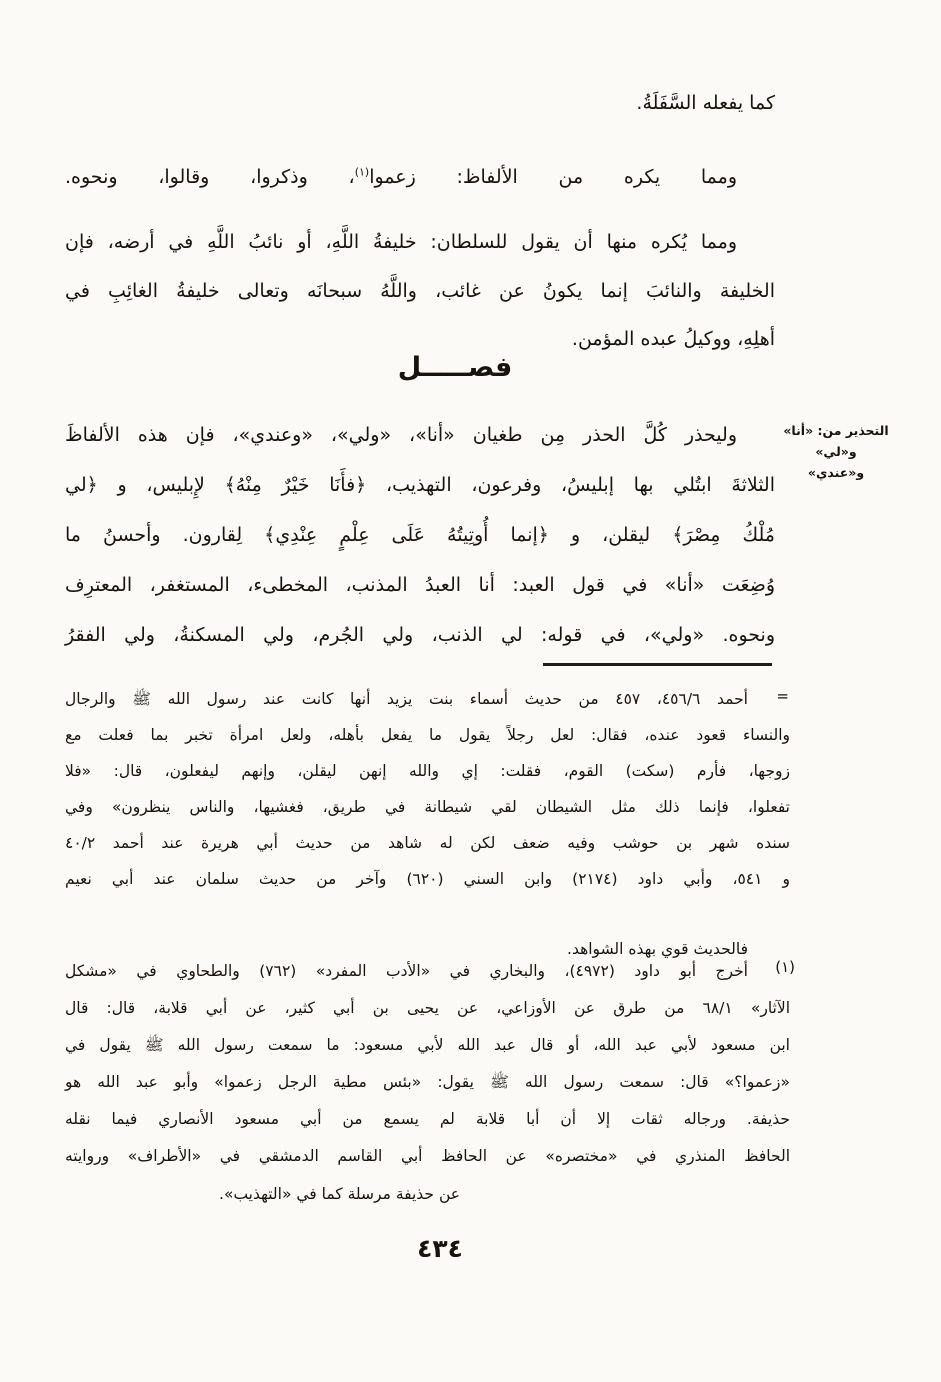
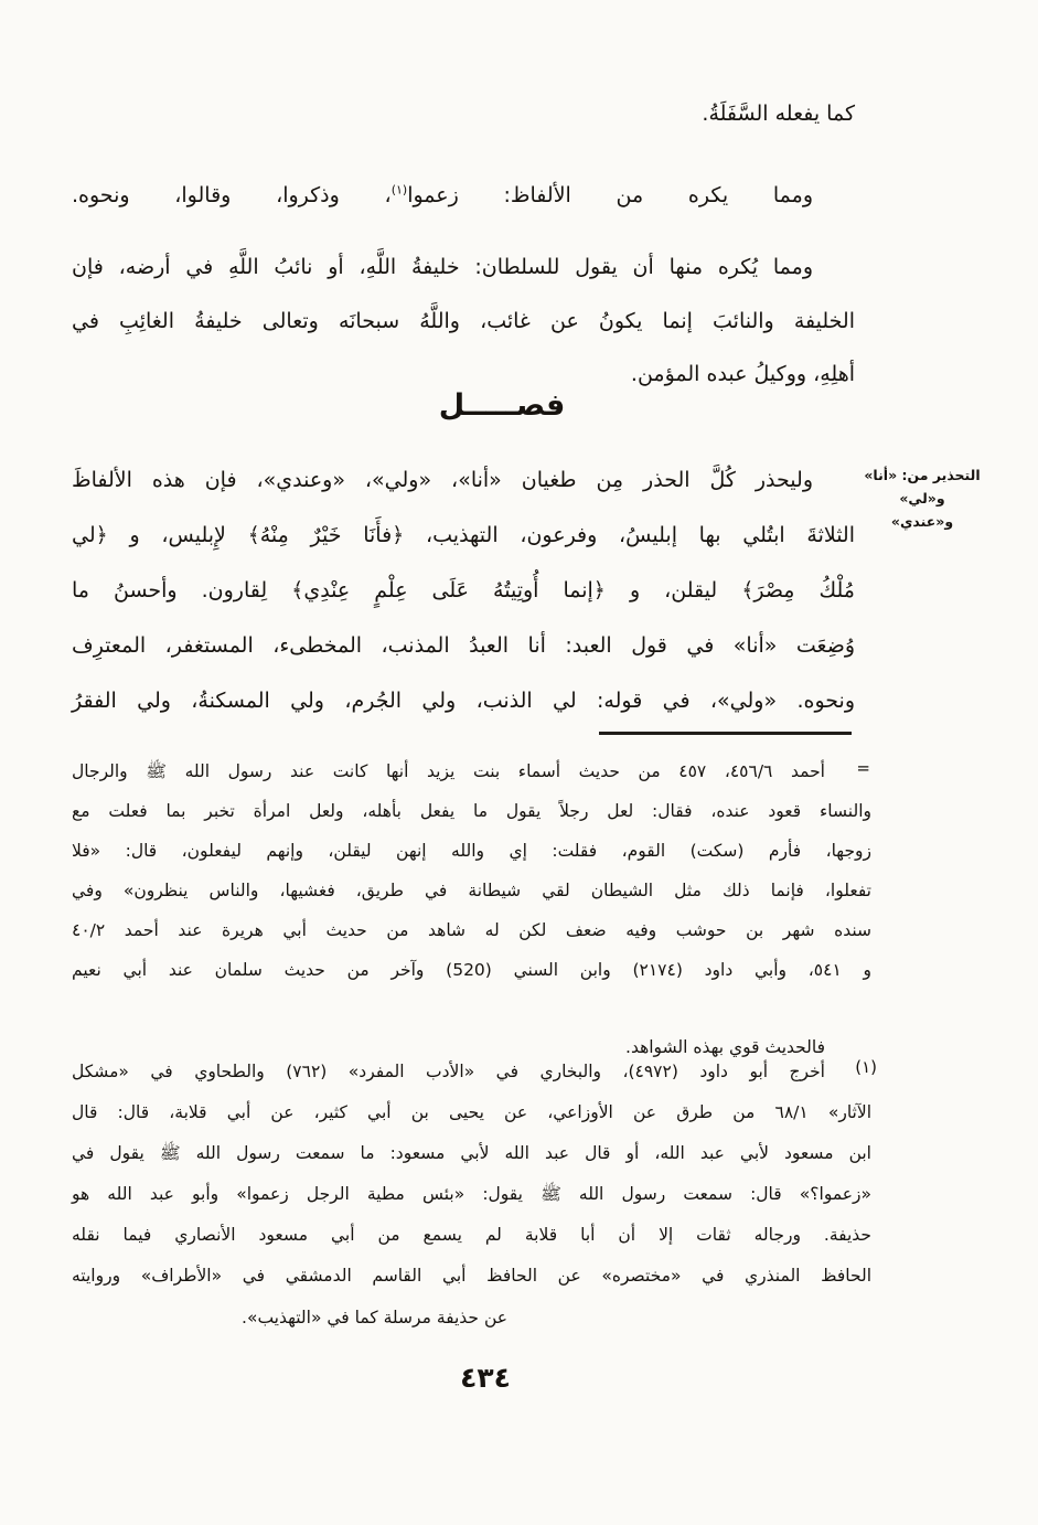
  كما يفعله السَّفَلَةُ.
  ومما يكره من الألفاظ: زعموا(١)، وذكروا، وقالوا، ونحوه.
  ومما يُكره منها أن يقول للسلطان: خليفةُ اللَّهِ، أو نائبُ اللَّهِ في أرضه، فإن
  الخليفة والنائبَ إنما يكونُ عن غائب، واللَّهُ سبحانَه وتعالى خليفةُ الغائِبِ في
  أهلِهِ، ووكيلُ عبده المؤمن.
  فصـــــل
  التحذير من: «أنا» و«لي»
  و«عندي»
  وليحذر كُلَّ الحذر مِن طغيان «أنا»، «ولي»، «وعندي»، فإن هذه الألفاظَ
  الثلاثةَ ابتُلي بها إبليسُ، وفرعون، التهذيب، ﴿فأَنَا خَيْرٌ مِنْهُ﴾ لإِبليس، و ﴿لي
  مُلْكُ مِصْرَ﴾ ليقلن، و ﴿إنما أُوتِيتُهُ عَلَى عِلْمٍ عِنْدِي﴾ لِقارون. وأحسنُ ما
  وُضِعَت «أنا» في قول العبد: أنا العبدُ المذنب، المخطىء، المستغفر، المعترِف
  ونحوه. «ولي»، في قوله: لي الذنب، ولي الجُرم، ولي المسكنةُ، ولي الفقرُ
  =
  أحمد ٤٥٦/٦، ٤٥٧ من حديث أسماء بنت يزيد أنها كانت عند رسول الله ﷺ والرجال
  والنساء قعود عنده، فقال: لعل رجلاً يقول ما يفعل بأهله، ولعل امرأة تخبر بما فعلت مع
  زوجها، فأرم (سكت) القوم، فقلت: إي والله إنهن ليقلن، وإنهم ليفعلون، قال: «فلا
  تفعلوا، فإنما ذلك مثل الشيطان لقي شيطانة في طريق، فغشيها، والناس ينظرون» وفي
  سنده شهر بن حوشب وفيه ضعف لكن له شاهد من حديث أبي هريرة عند أحمد ٤٠/٢
- و ٥٤١، وأبي داود (٢١٧٤) وابن السني (٦٢٠) وآخر من حديث سلمان عند أبي نعيم
+ و ٥٤١، وأبي داود (٢١٧٤) وابن السني (520) وآخر من حديث سلمان عند أبي نعيم
  فالحديث قوي بهذه الشواهد.
  (١)
  أخرج أبو داود (٤٩٧٢)، والبخاري في «الأدب المفرد» (٧٦٢) والطحاوي في «مشكل
  الآثار» ٦٨/١ من طرق عن الأوزاعي، عن يحيى بن أبي كثير، عن أبي قلابة، قال: قال
  ابن مسعود لأبي عبد الله، أو قال عبد الله لأبي مسعود: ما سمعت رسول الله ﷺ يقول في
  «زعموا؟» قال: سمعت رسول الله ﷺ يقول: «بئس مطية الرجل زعموا» وأبو عبد الله هو
  حذيفة. ورجاله ثقات إلا أن أبا قلابة لم يسمع من أبي مسعود الأنصاري فيما نقله
  الحافظ المنذري في «مختصره» عن الحافظ أبي القاسم الدمشقي في «الأطراف» وروايته
  عن حذيفة مرسلة كما في «التهذيب».
  ٤٣٤
